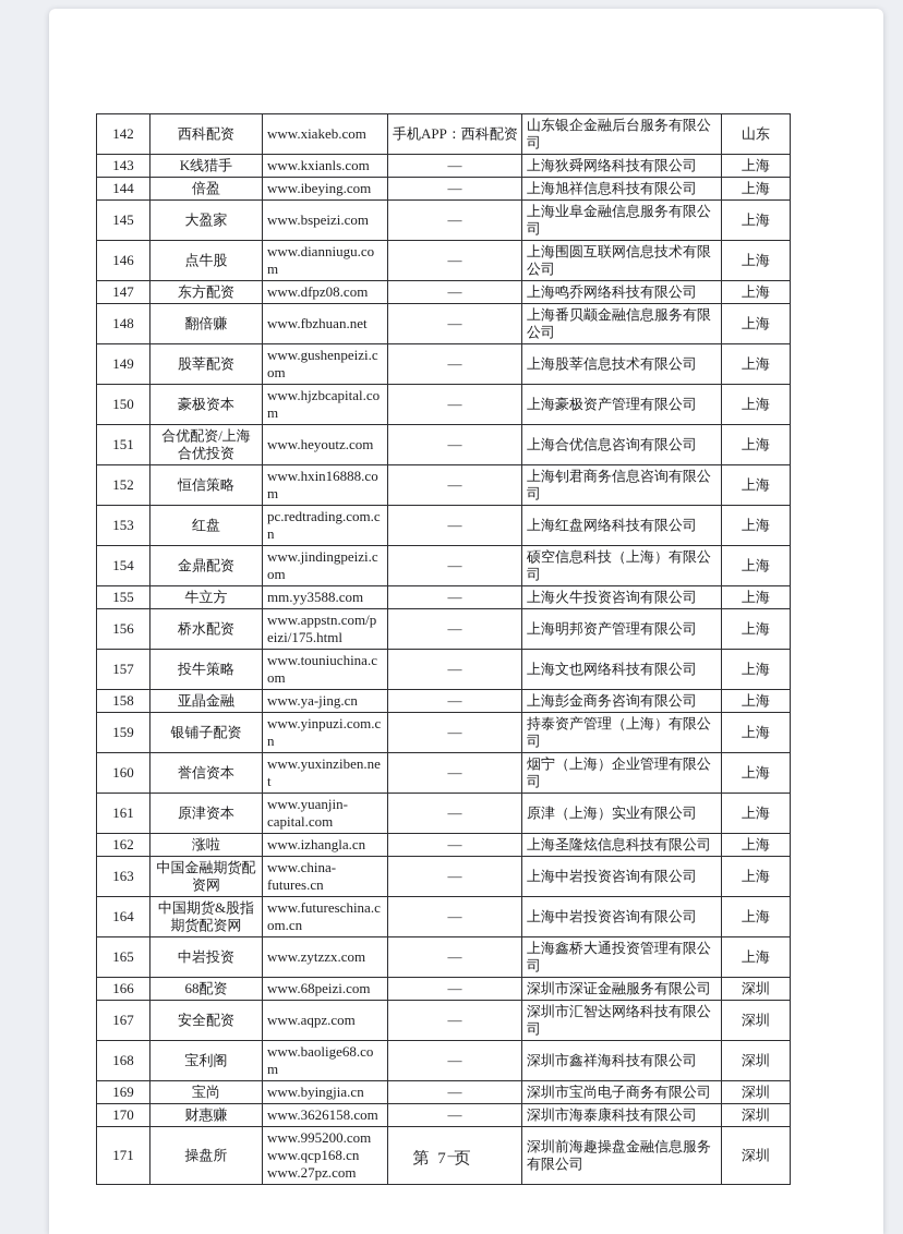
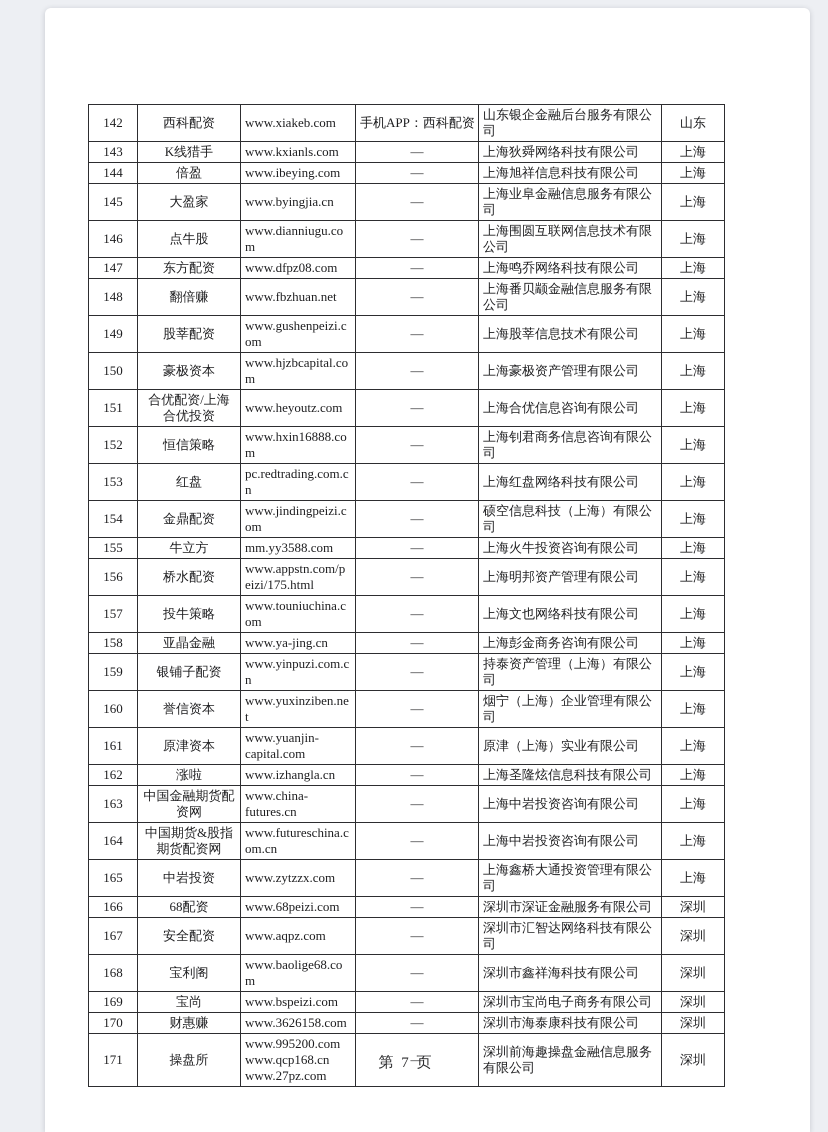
  142	西科配资	www.xiakeb.com	手机APP：西科配资	山东银企金融后台服务有限公司	山东
  143	K线猎手	www.kxianls.com	—	上海狄舜网络科技有限公司	上海
  144	倍盈	www.ibeying.com	—	上海旭祥信息科技有限公司	上海
- 145	大盈家	www.bspeizi.com	—	上海业阜金融信息服务有限公司	上海
+ 145	大盈家	www.byingjia.cn	—	上海业阜金融信息服务有限公司	上海
  146	点牛股	www.dianniugu.com	—	上海围圆互联网信息技术有限公司	上海
  147	东方配资	www.dfpz08.com	—	上海鸣乔网络科技有限公司	上海
  148	翻倍赚	www.fbzhuan.net	—	上海番贝颛金融信息服务有限公司	上海
  149	股莘配资	www.gushenpeizi.com	—	上海股莘信息技术有限公司	上海
  150	豪极资本	www.hjzbcapital.com	—	上海豪极资产管理有限公司	上海
  151	合优配资/上海合优投资	www.heyoutz.com	—	上海合优信息咨询有限公司	上海
  152	恒信策略	www.hxin16888.com	—	上海钊君商务信息咨询有限公司	上海
  153	红盘	pc.redtrading.com.cn	—	上海红盘网络科技有限公司	上海
  154	金鼎配资	www.jindingpeizi.com	—	硕空信息科技（上海）有限公司	上海
  155	牛立方	mm.yy3588.com	—	上海火牛投资咨询有限公司	上海
  156	桥水配资	www.appstn.com/peizi/175.html	—	上海明邦资产管理有限公司	上海
  157	投牛策略	www.touniuchina.com	—	上海文也网络科技有限公司	上海
  158	亚晶金融	www.ya-jing.cn	—	上海彭金商务咨询有限公司	上海
  159	银铺子配资	www.yinpuzi.com.cn	—	持泰资产管理（上海）有限公司	上海
  160	誉信资本	www.yuxinziben.net	—	烟宁（上海）企业管理有限公司	上海
  161	原津资本	www.yuanjin-capital.com	—	原津（上海）实业有限公司	上海
  162	涨啦	www.izhangla.cn	—	上海圣隆炫信息科技有限公司	上海
  163	中国金融期货配资网	www.china-futures.cn	—	上海中岩投资咨询有限公司	上海
  164	中国期货&股指期货配资网	www.futureschina.com.cn	—	上海中岩投资咨询有限公司	上海
  165	中岩投资	www.zytzzx.com	—	上海鑫桥大通投资管理有限公司	上海
  166	68配资	www.68peizi.com	—	深圳市深证金融服务有限公司	深圳
  167	安全配资	www.aqpz.com	—	深圳市汇智达网络科技有限公司	深圳
  168	宝利阁	www.baolige68.com	—	深圳市鑫祥海科技有限公司	深圳
- 169	宝尚	www.byingjia.cn	—	深圳市宝尚电子商务有限公司	深圳
+ 169	宝尚	www.bspeizi.com	—	深圳市宝尚电子商务有限公司	深圳
  170	财惠赚	www.3626158.com	—	深圳市海泰康科技有限公司	深圳
  171	操盘所	www.995200.com www.qcp168.cn www.27pz.com	—	深圳前海趣操盘金融信息服务有限公司	深圳
  第 7 页
